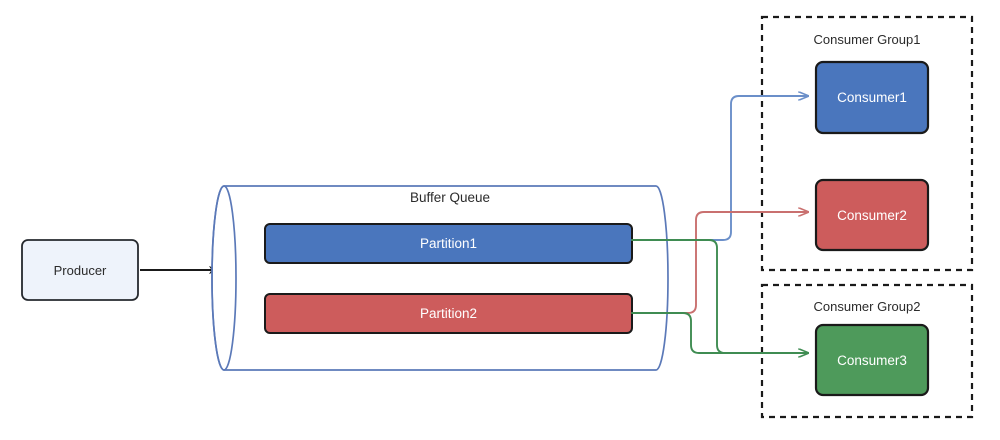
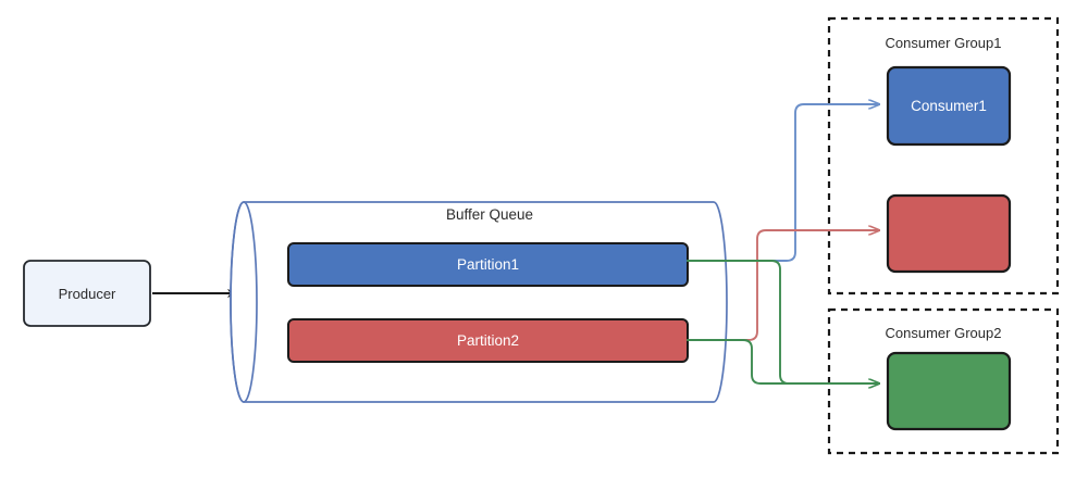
  Producer
  Buffer Queue
  Partition1
  Partition2
  Consumer Group1
  Consumer Group2
  Consumer1
- Consumer2
- Consumer3
